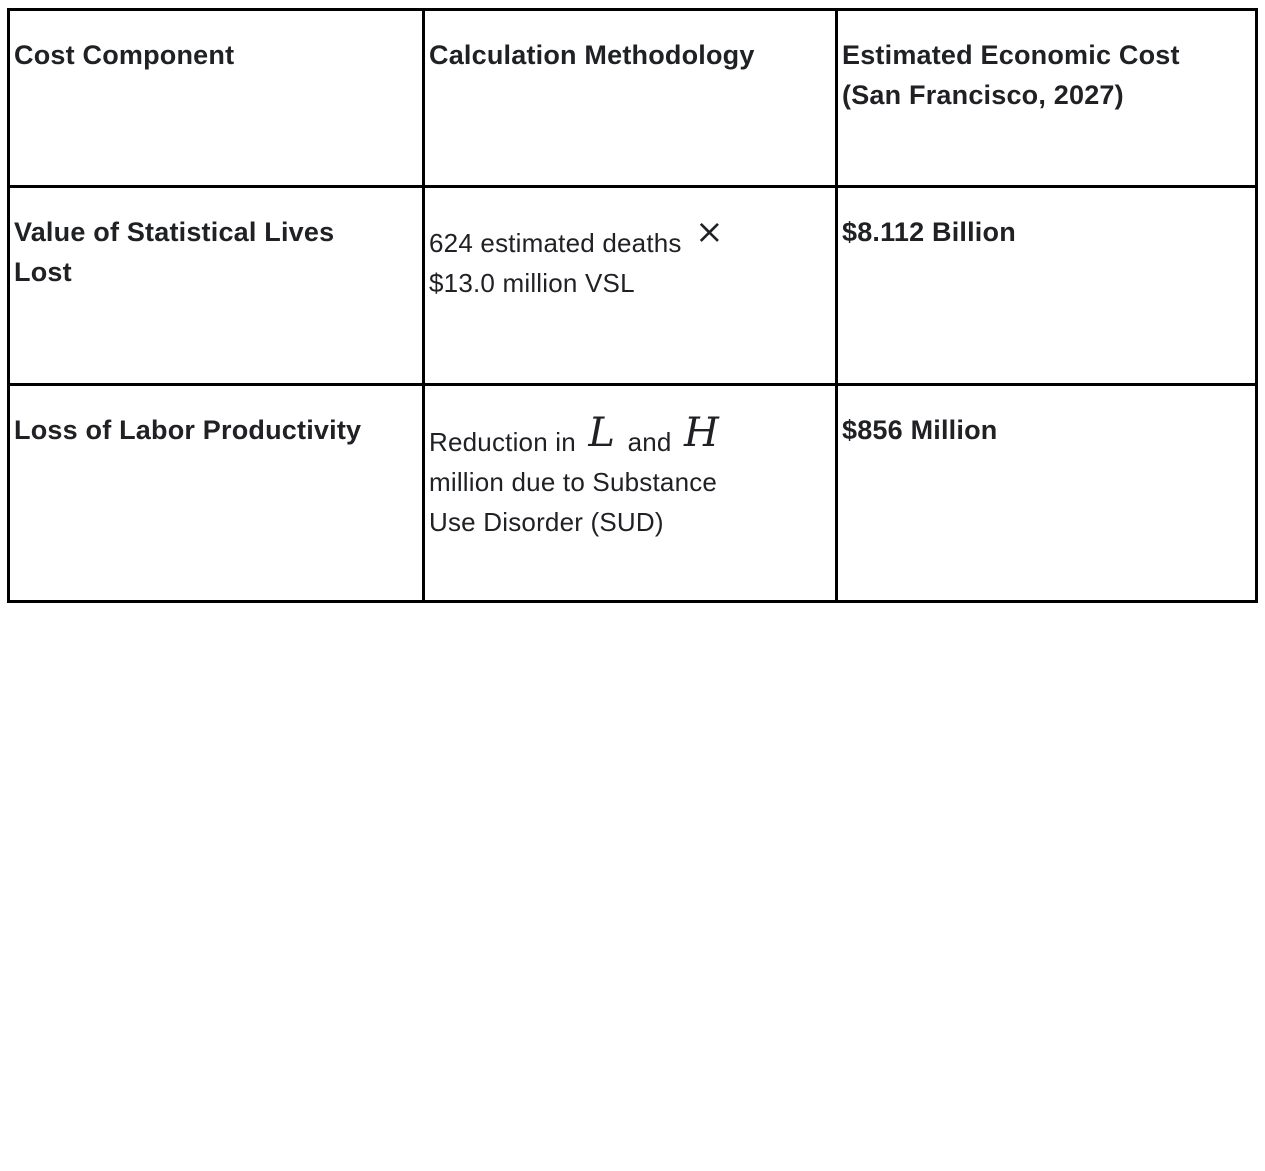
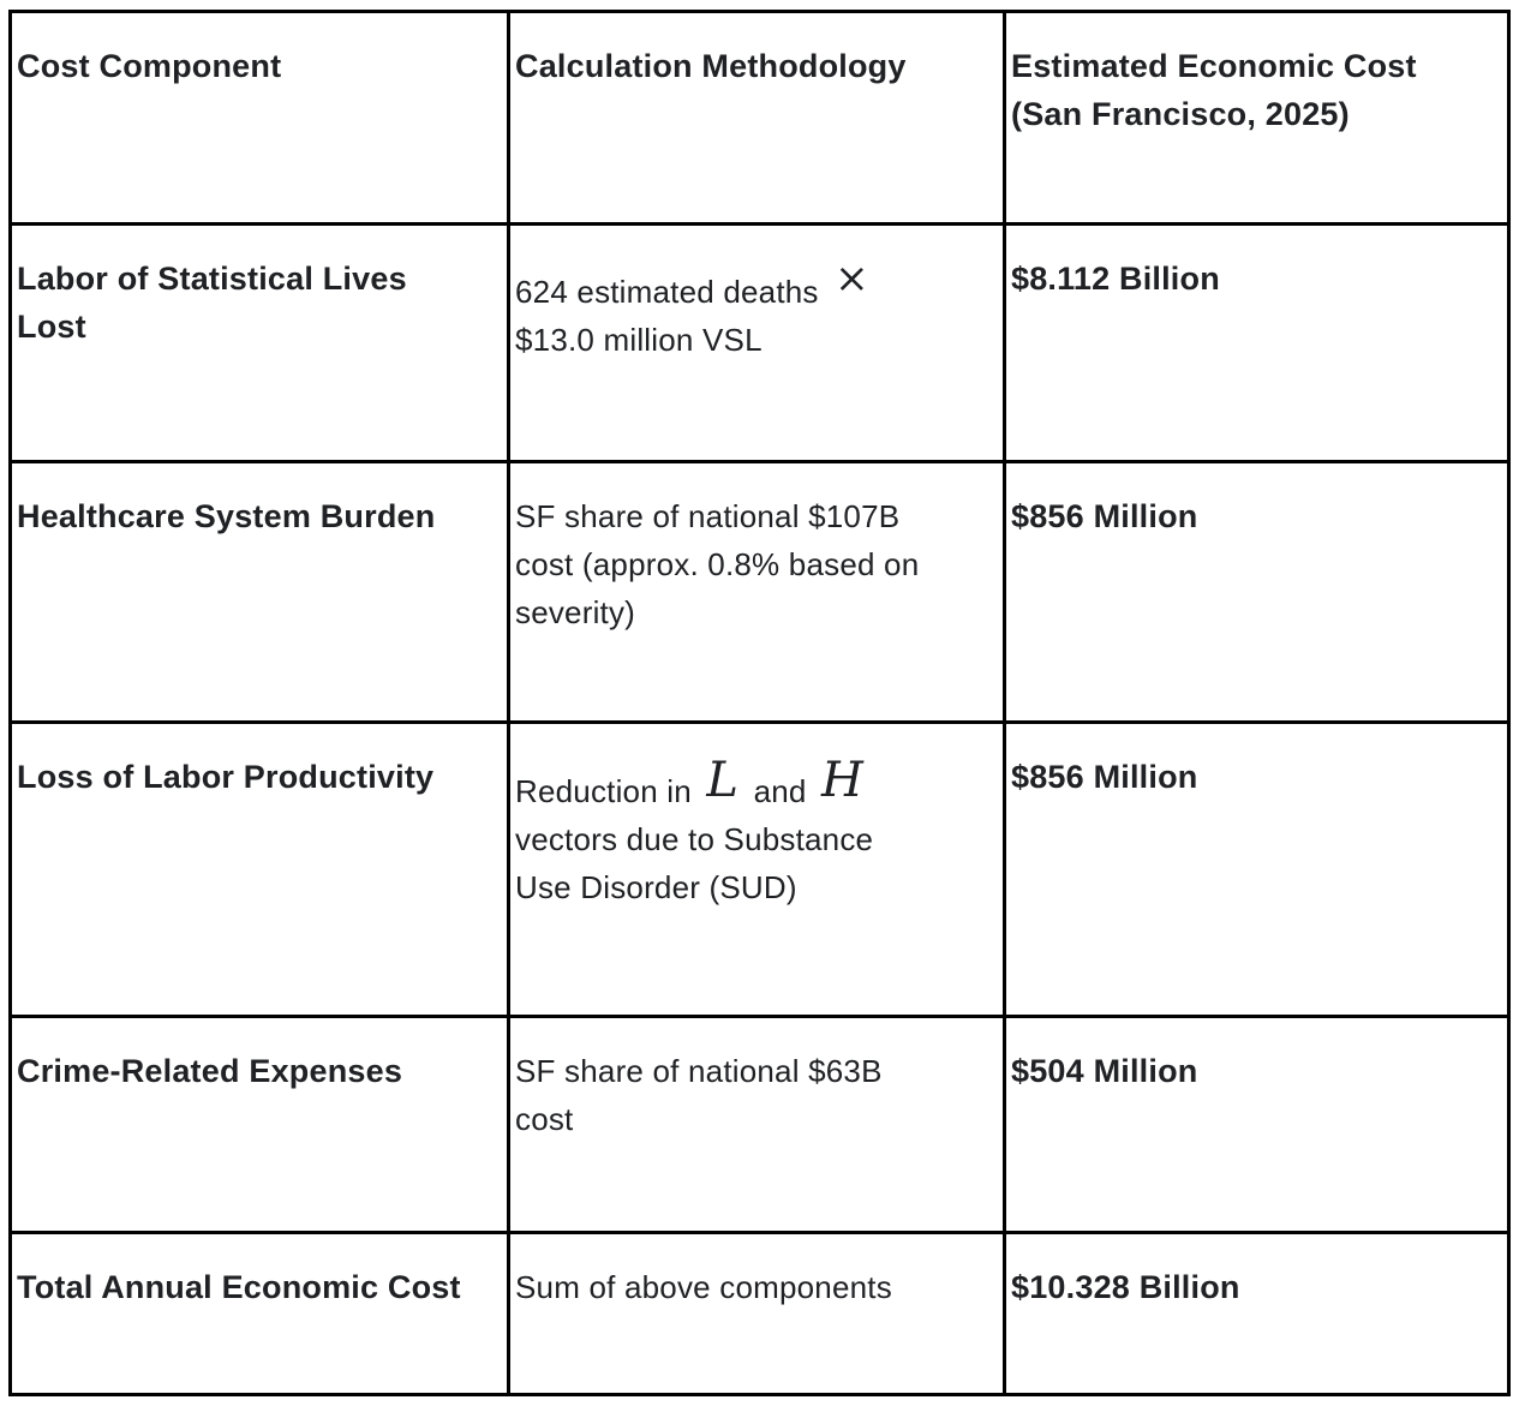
- Cost Component	Calculation Methodology	Estimated Economic Cost (San Francisco, 2027)
+ Cost Component	Calculation Methodology	Estimated Economic Cost (San Francisco, 2025)
- Value of Statistical Lives Lost	624 estimated deaths × $13.0 million VSL	$8.112 Billion
+ Labor of Statistical Lives Lost	624 estimated deaths × $13.0 million VSL	$8.112 Billion
+ Healthcare System Burden	SF share of national $107B cost (approx. 0.8% based on severity)	$856 Million
- Loss of Labor Productivity	Reduction in L and H million due to Substance Use Disorder (SUD)	$856 Million
+ Loss of Labor Productivity	Reduction in L and H vectors due to Substance Use Disorder (SUD)	$856 Million
+ Crime-Related Expenses	SF share of national $63B cost	$504 Million
+ Total Annual Economic Cost	Sum of above components	$10.328 Billion
